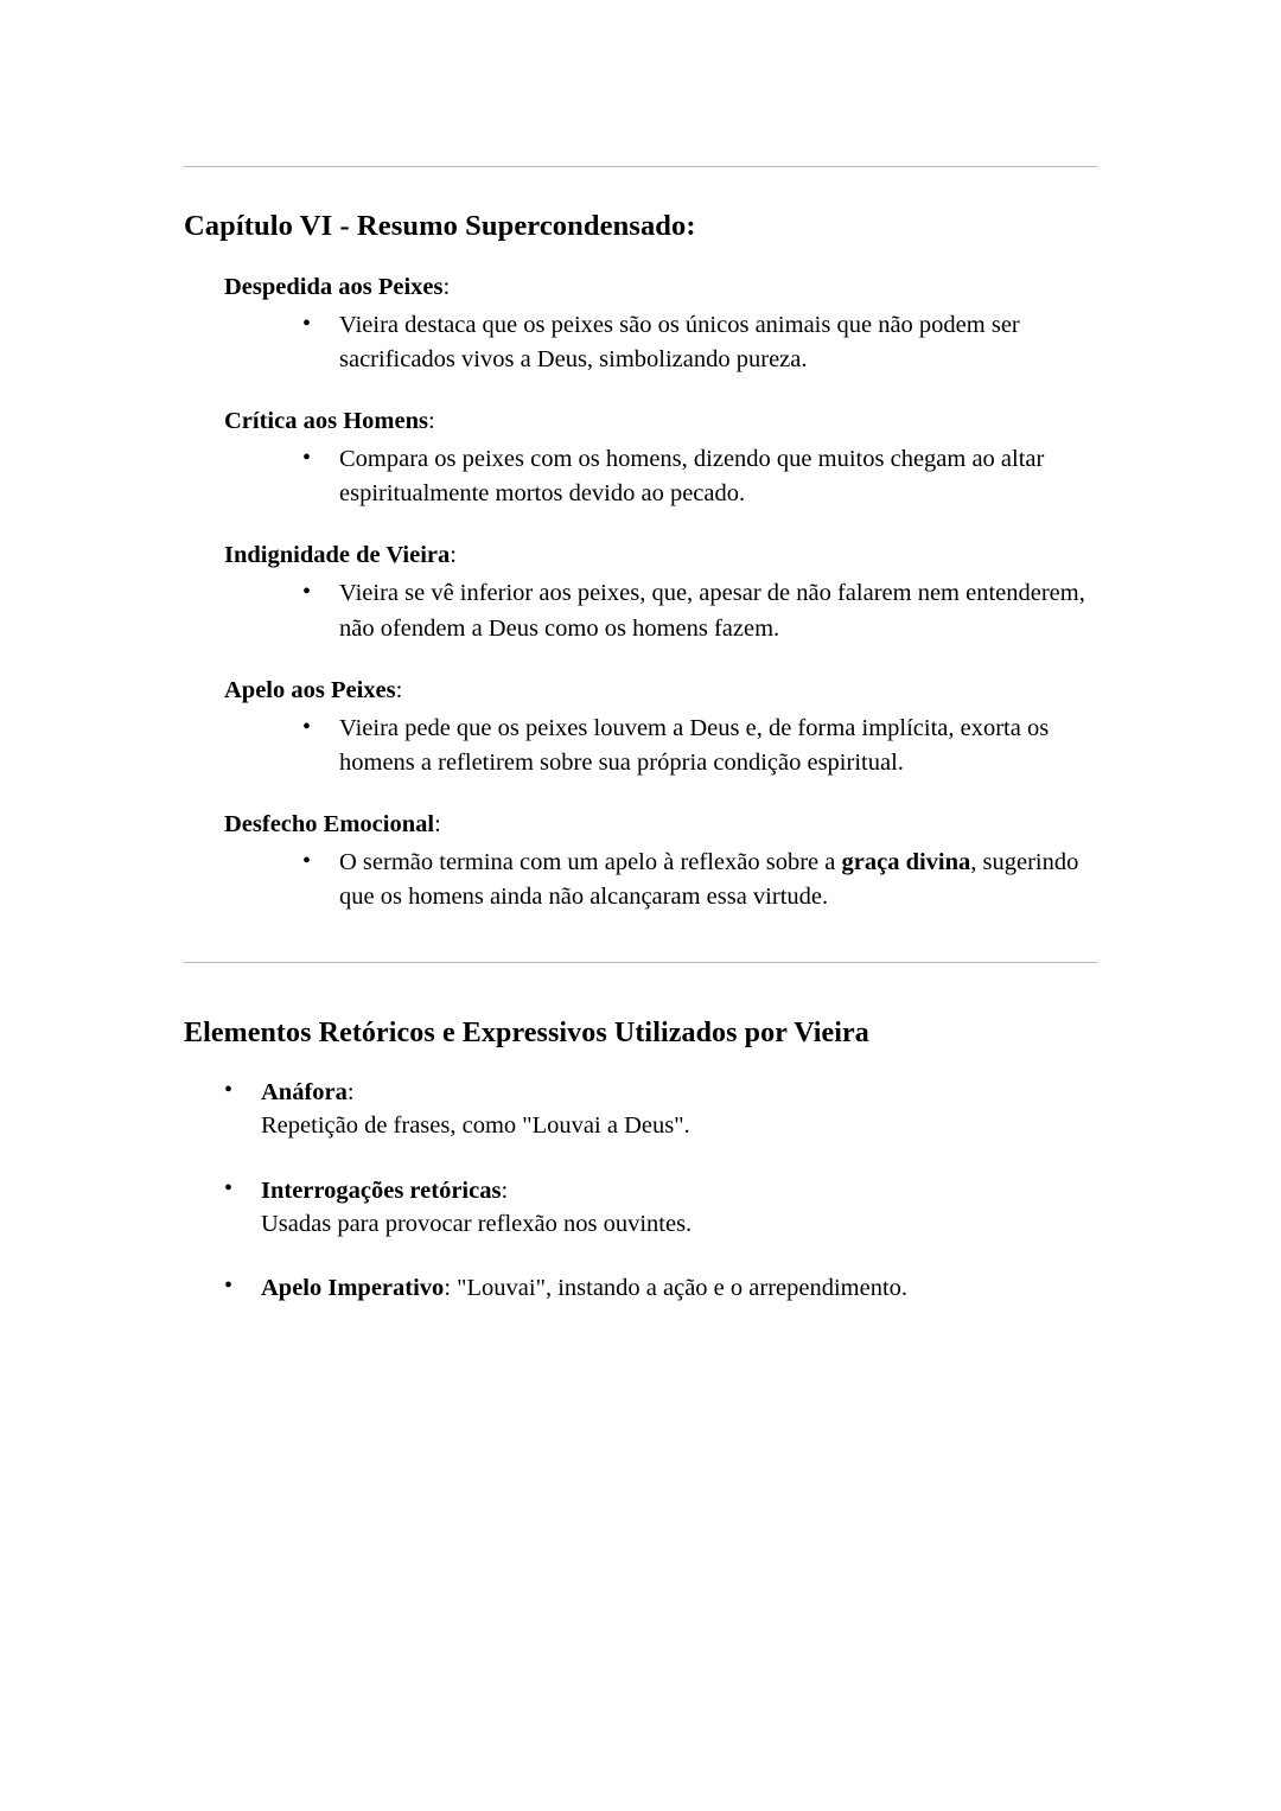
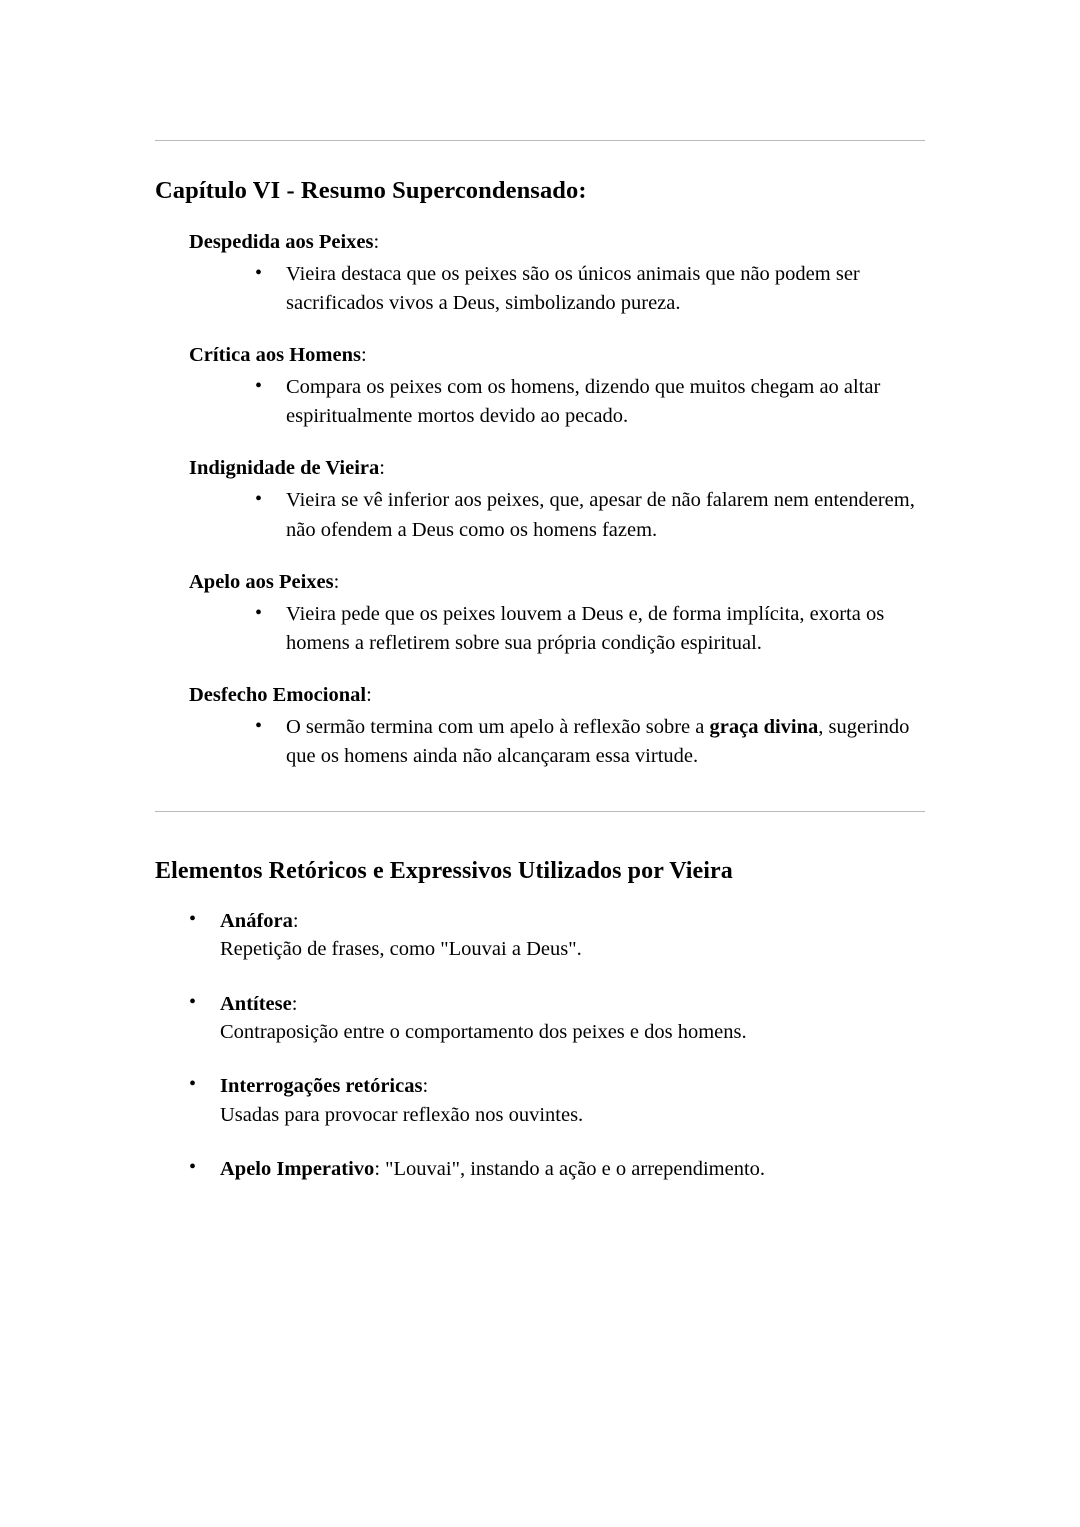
  Capítulo VI - Resumo Supercondensado:
  Despedida aos Peixes:
  Vieira destaca que os peixes são os únicos animais que não podem ser sacrificados vivos a Deus, simbolizando pureza.
  Crítica aos Homens:
  Compara os peixes com os homens, dizendo que muitos chegam ao altar espiritualmente mortos devido ao pecado.
  Indignidade de Vieira:
  Vieira se vê inferior aos peixes, que, apesar de não falarem nem entenderem, não ofendem a Deus como os homens fazem.
  Apelo aos Peixes:
  Vieira pede que os peixes louvem a Deus e, de forma implícita, exorta os homens a refletirem sobre sua própria condição espiritual.
  Desfecho Emocional:
  O sermão termina com um apelo à reflexão sobre a graça divina, sugerindo que os homens ainda não alcançaram essa virtude.
  Elementos Retóricos e Expressivos Utilizados por Vieira
  Anáfora:
  Repetição de frases, como "Louvai a Deus".
+ Antítese:
+ Contraposição entre o comportamento dos peixes e dos homens.
  Interrogações retóricas:
  Usadas para provocar reflexão nos ouvintes.
  Apelo Imperativo: "Louvai", instando a ação e o arrependimento.
